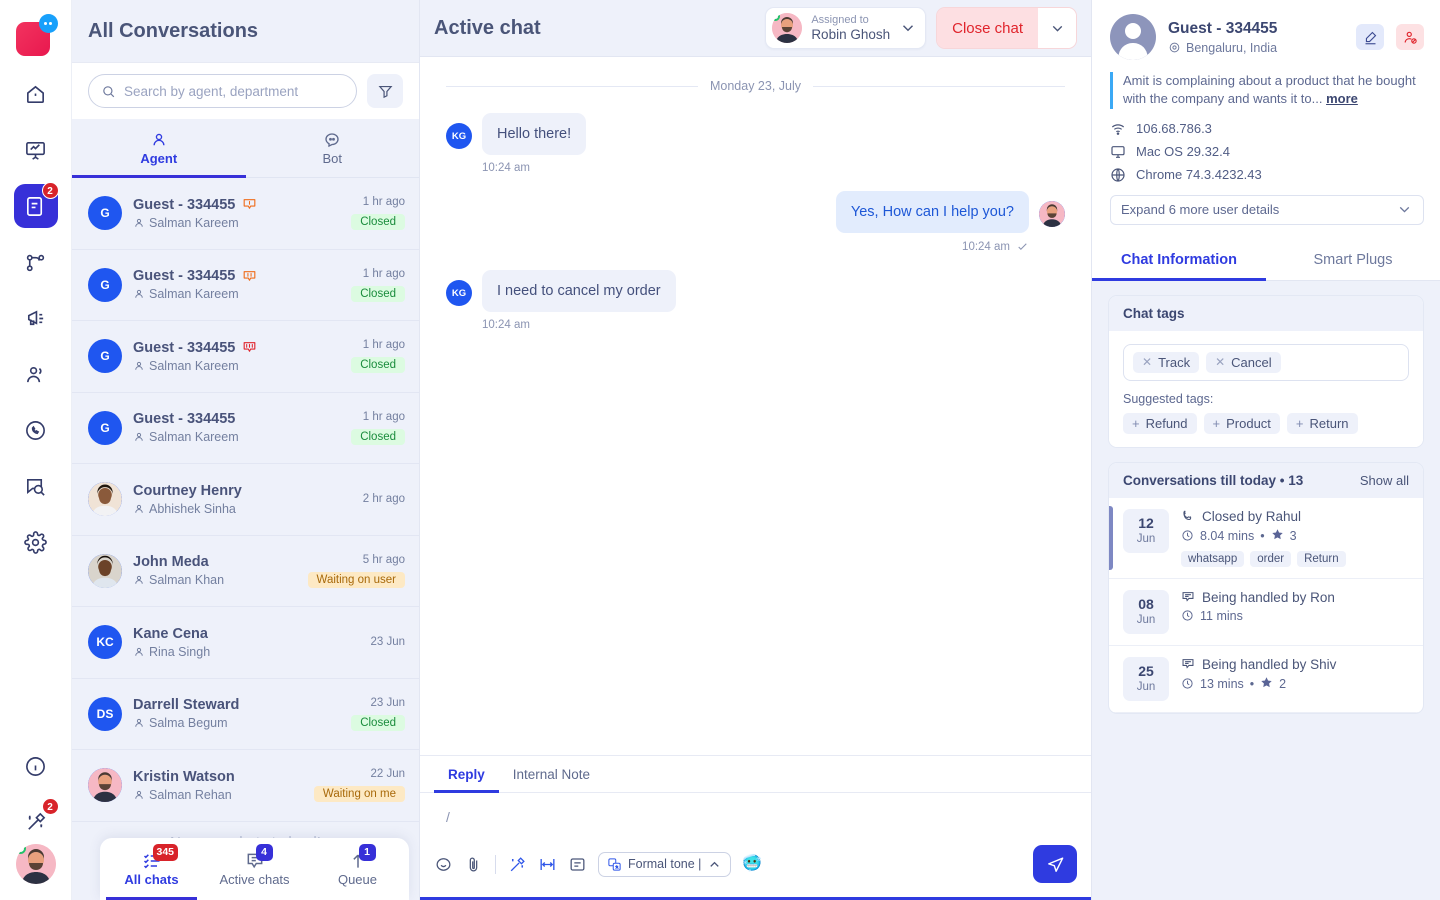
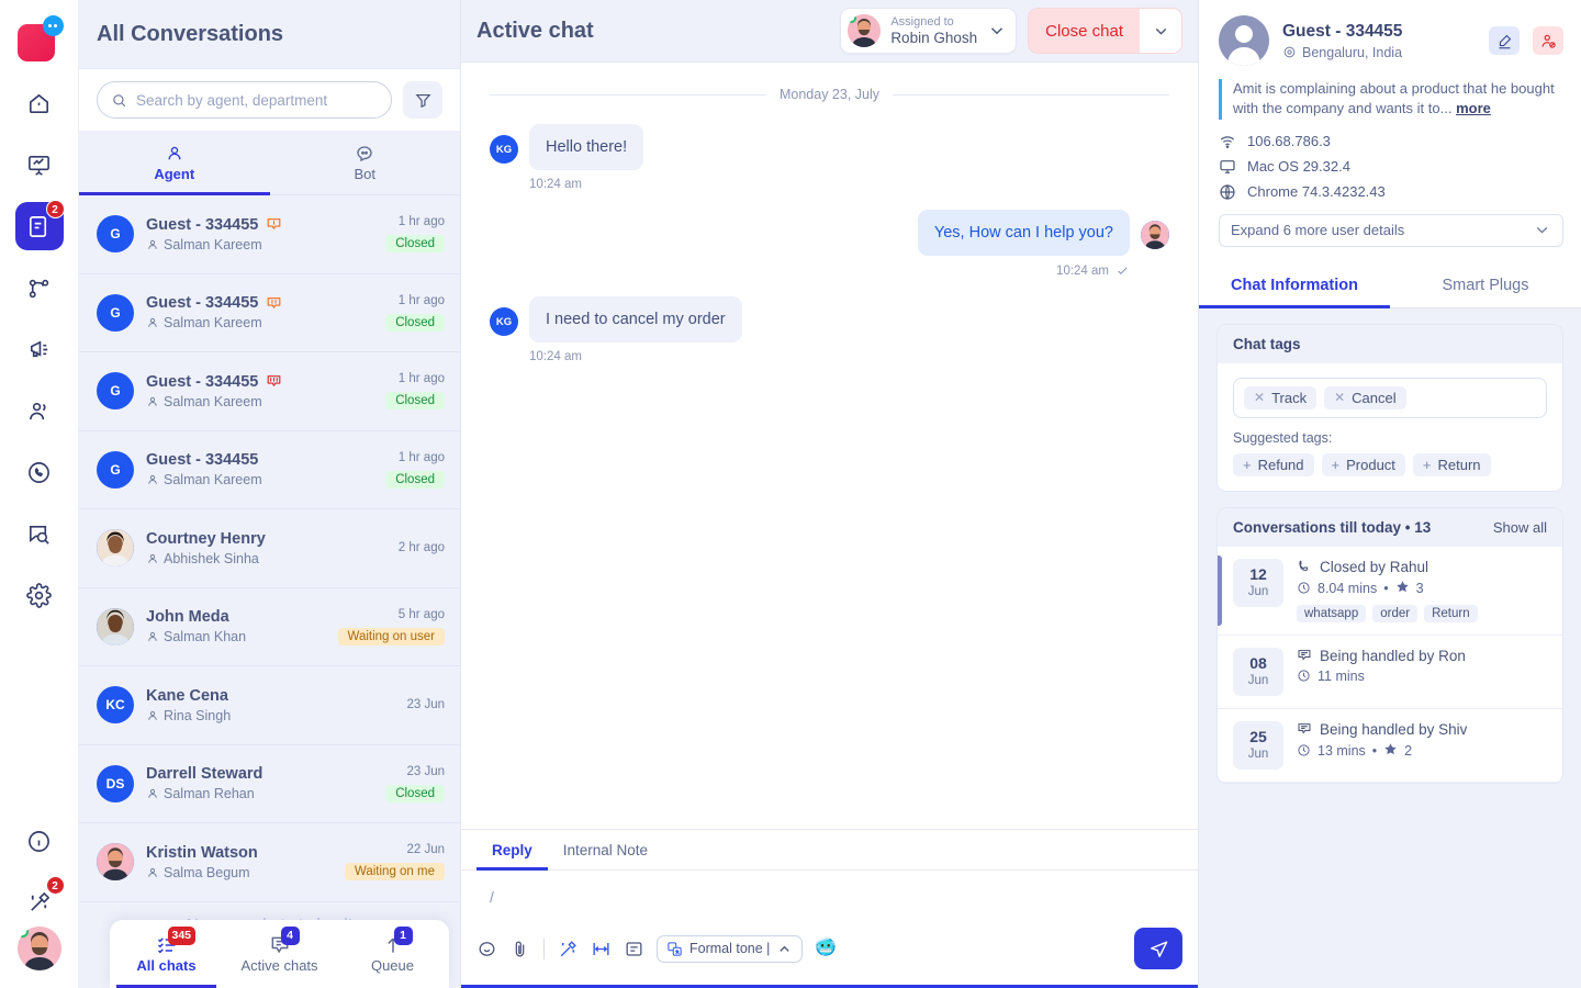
  2
  2
  All Conversations
  Search by agent, department
  Agent
  Bot
  G
  Guest - 334455
  Salman Kareem
  1 hr ago
  Closed
  G
  Guest - 334455
  Salman Kareem
  1 hr ago
  Closed
  G
  Guest - 334455
  Salman Kareem
  1 hr ago
  Closed
  G
  Guest - 334455
  Salman Kareem
  1 hr ago
  Closed
  Courtney Henry
  Abhishek Sinha
  2 hr ago
  John Meda
  Salman Khan
  5 hr ago
  Waiting on user
  KC
  Kane Cena
  Rina Singh
  23 Jun
  DS
  Darrell Steward
- Salma Begum
+ Salman Rehan
  23 Jun
  Closed
  Kristin Watson
- Salman Rehan
+ Salma Begum
  22 Jun
  Waiting on me
  345
  All chats
  4
  Active chats
  1
  Queue
  Active chat
  Assigned to
  Robin Ghosh
  Close chat
  Monday 23, July
  KG
  Hello there!
  10:24 am
  Yes, How can I help you?
  10:24 am
  KG
  I need to cancel my order
  10:24 am
  Reply
  Internal Note
  /
  Formal tone |
  🥶
  Guest - 334455
  Bengaluru, India
  Amit is complaining about a product that he bought with the company and wants it to... more
  106.68.786.3
  Mac OS 29.32.4
  Chrome 74.3.4232.43
  Expand 6 more user details
  Chat Information
  Smart Plugs
  Chat tags
  ✕
  Track
  ✕
  Cancel
  Suggested tags:
  +
  Refund
  +
  Product
  +
  Return
  Conversations till today • 13
  Show all
  12
  Jun
  Closed by Rahul
  8.04 mins
  •
  3
  whatsapp
  order
  Return
  08
  Jun
  Being handled by Ron
  11 mins
  25
  Jun
  Being handled by Shiv
  13 mins
  •
  2
